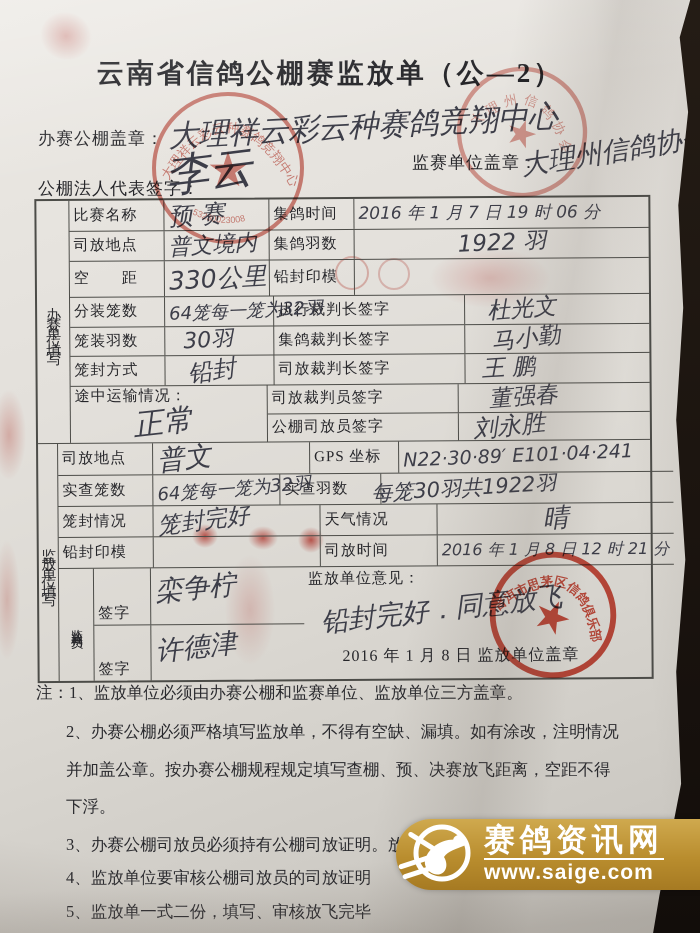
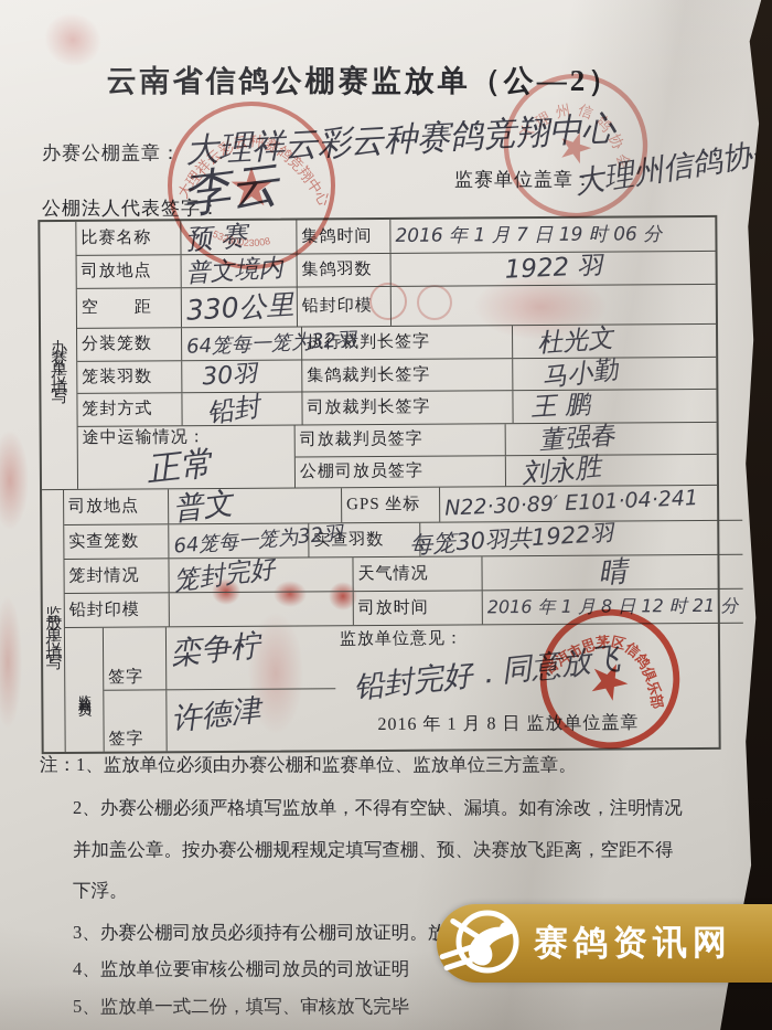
  赛鸽资讯网
- www.saige.com
